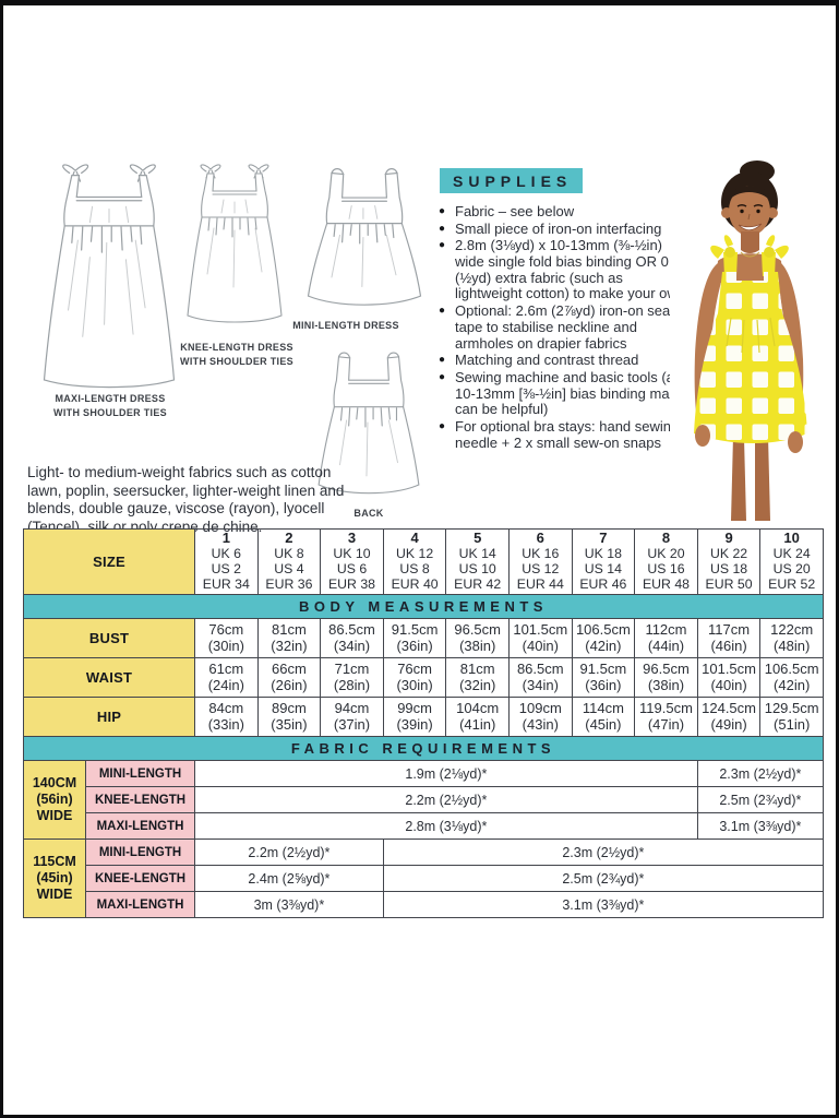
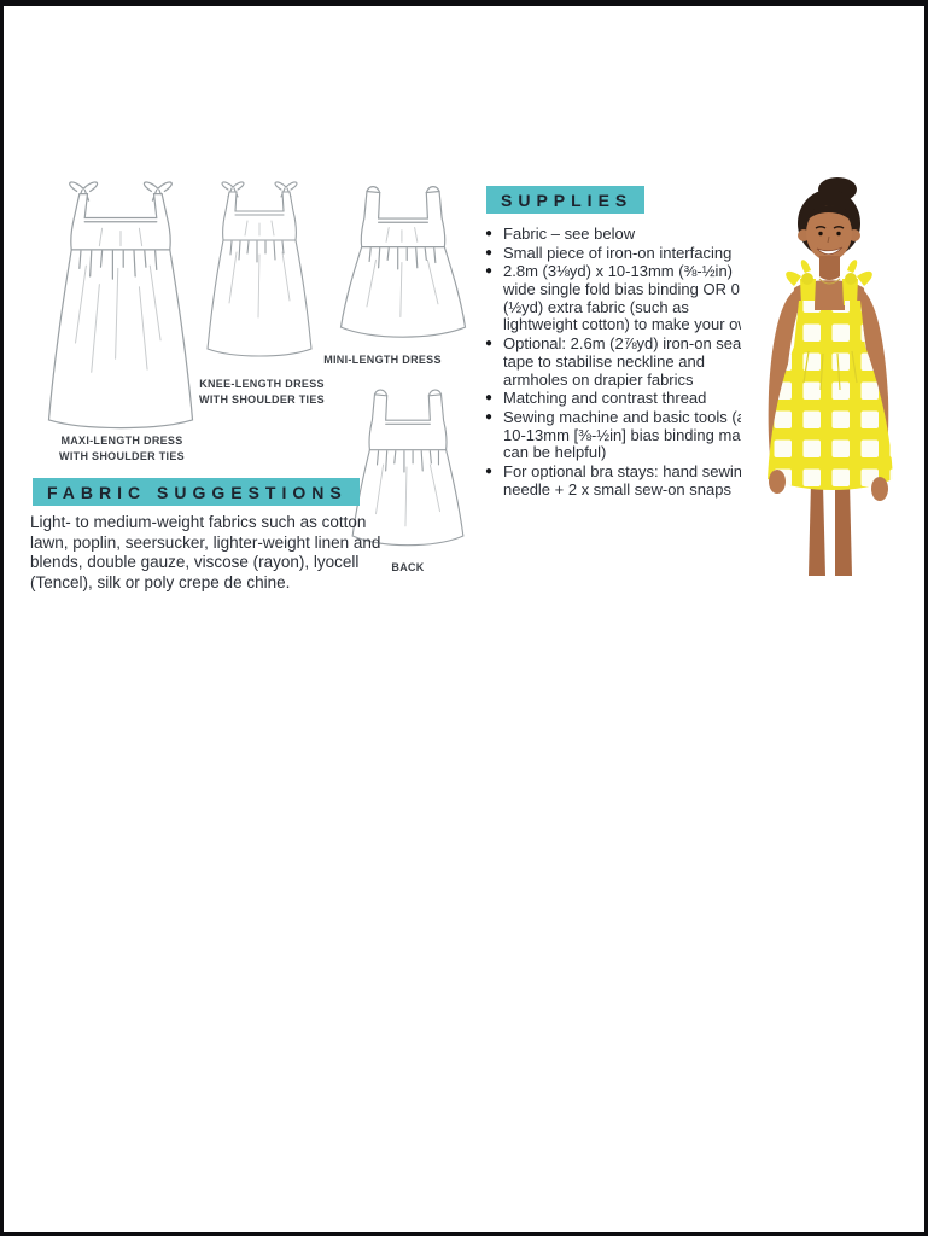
  MAXI-LENGTH DRESS
  WITH SHOULDER TIES
  KNEE-LENGTH DRESS
  WITH SHOULDER TIES
  MINI-LENGTH DRESS
  BACK
  SUPPLIES
  ●
  Fabric – see below
  ●
  Small piece of iron-on interfacing
  ●
  2.8m (3⅛yd) x 10-13mm (⅜-½in) wide single fold bias binding OR 0 (½yd) extra fabric (such as lightweight cotton) to make your o
  ●
  Optional: 2.6m (2⅞yd) iron-on sea tape to stabilise neckline and armholes on drapier fabrics
  ●
  Matching and contrast thread
  ●
  Sewing machine and basic tools ( 10-13mm [⅜-½in] bias binding ma can be helpful)
  ●
  For optional bra stays: hand sewin needle + 2 x small sew-on snaps
+ FABRIC SUGGESTIONS
  Light- to medium-weight fabrics such as cotton lawn, poplin, seersucker, lighter-weight linen and blends, double gauze, viscose (rayon), lyocell (Tencel), silk or poly crepe de chine.
- SIZE	1UK 6US 2EUR 34	2UK 8US 4EUR 36	3UK 10US 6EUR 38	4UK 12US 8EUR 40	5UK 14US 10EUR 42	6UK 16US 12EUR 44	7UK 18US 14EUR 46	8UK 20US 16EUR 48	9UK 22US 18EUR 50	10UK 24US 20EUR 52
- BODY MEASUREMENTS
- BUST	76cm(30in)	81cm(32in)	86.5cm(34in)	91.5cm(36in)	96.5cm(38in)	101.5cm(40in)	106.5cm(42in)	112cm(44in)	117cm(46in)	122cm(48in)
- WAIST	61cm(24in)	66cm(26in)	71cm(28in)	76cm(30in)	81cm(32in)	86.5cm(34in)	91.5cm(36in)	96.5cm(38in)	101.5cm(40in)	106.5cm(42in)
- HIP	84cm(33in)	89cm(35in)	94cm(37in)	99cm(39in)	104cm(41in)	109cm(43in)	114cm(45in)	119.5cm(47in)	124.5cm(49in)	129.5cm(51in)
- FABRIC REQUIREMENTS
- 140CM(56in)WIDE	MINI-LENGTH	1.9m (2⅛yd)*	2.3m (2½yd)*
- KNEE-LENGTH	2.2m (2½yd)*	2.5m (2¾yd)*
- MAXI-LENGTH	2.8m (3⅛yd)*	3.1m (3⅜yd)*
- 115CM(45in)WIDE	MINI-LENGTH	2.2m (2½yd)*	2.3m (2½yd)*
- KNEE-LENGTH	2.4m (2⅝yd)*	2.5m (2¾yd)*
- MAXI-LENGTH	3m (3⅜yd)*	3.1m (3⅜yd)*
